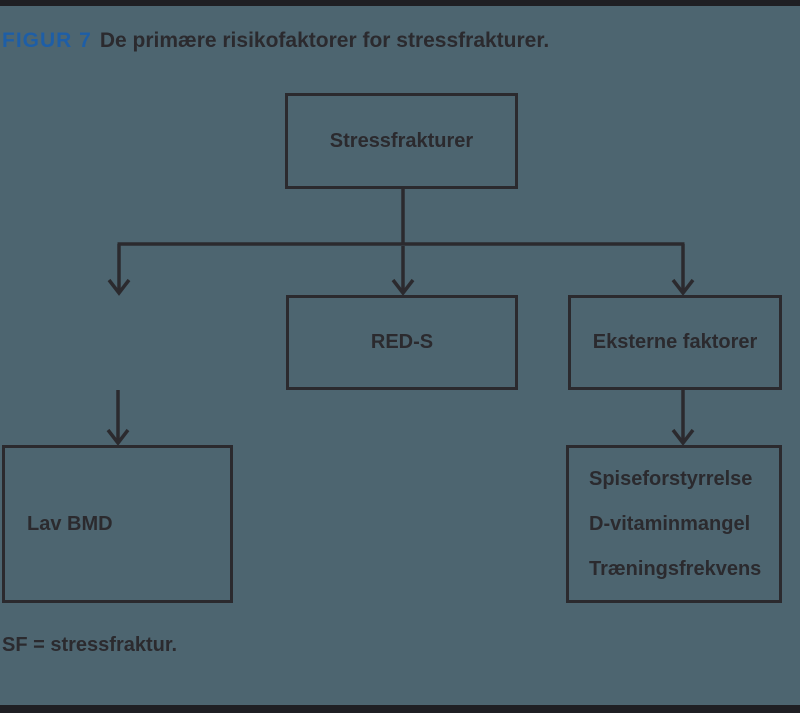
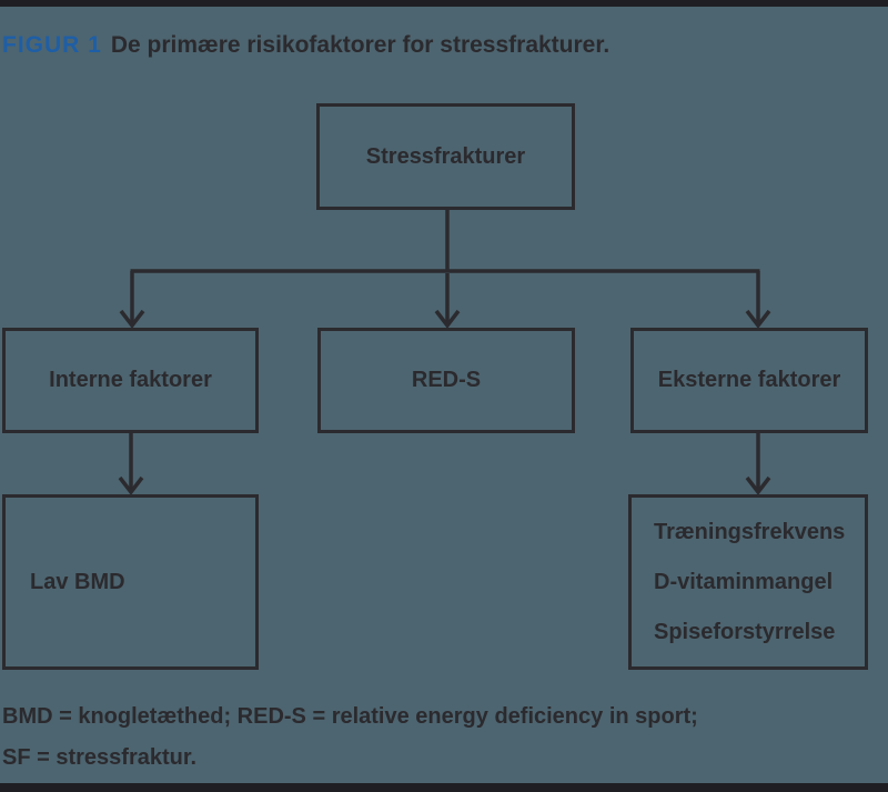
- FIGUR 7 De primære risikofaktorer for stressfrakturer.
+ FIGUR 1 De primære risikofaktorer for stressfrakturer.
  Stressfrakturer
+ Interne faktorer
  RED-S
  Eksterne faktorer
  Lav BMD
- Spiseforstyrrelse
+ Træningsfrekvens
  D-vitaminmangel
- Træningsfrekvens
+ Spiseforstyrrelse
+ BMD = knogletæthed; RED-S = relative energy deficiency in sport;
  SF = stressfraktur.
